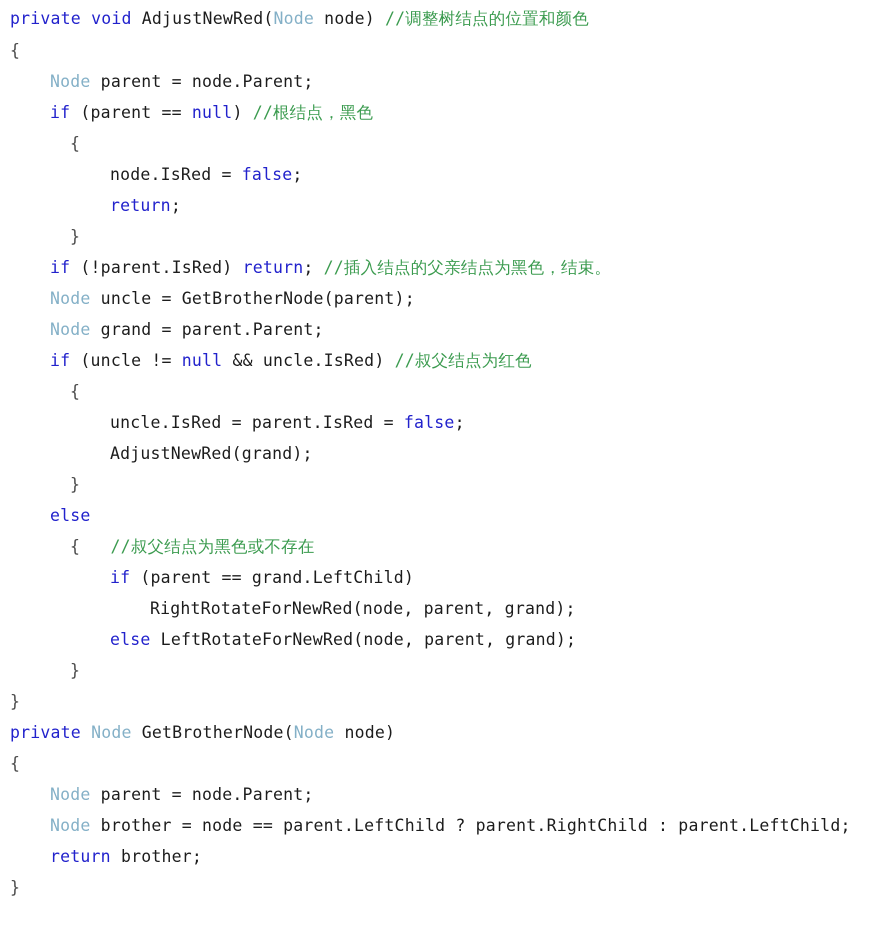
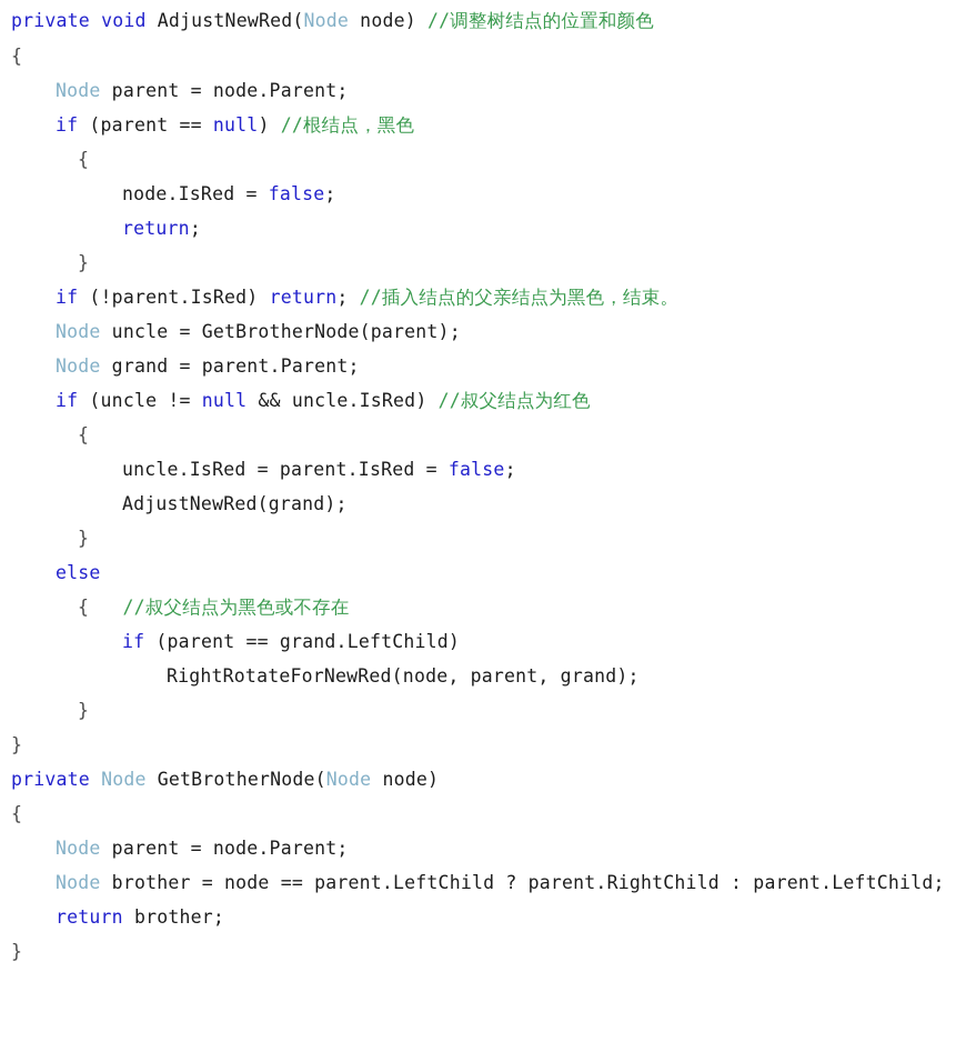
  private void AdjustNewRed(Node node) //调整树结点的位置和颜色
  {
  Node parent = node.Parent;
  if (parent == null) //根结点，黑色
  {
  node.IsRed = false;
  return;
  }
  if (!parent.IsRed) return; //插入结点的父亲结点为黑色，结束。
  Node uncle = GetBrotherNode(parent);
  Node grand = parent.Parent;
  if (uncle != null && uncle.IsRed) //叔父结点为红色
  {
  uncle.IsRed = parent.IsRed = false;
  AdjustNewRed(grand);
  }
  else
  { //叔父结点为黑色或不存在
  if (parent == grand.LeftChild)
  RightRotateForNewRed(node, parent, grand);
- else LeftRotateForNewRed(node, parent, grand);
  }
  }
  private Node GetBrotherNode(Node node)
  {
  Node parent = node.Parent;
  Node brother = node == parent.LeftChild ? parent.RightChild : parent.LeftChild;
  return brother;
  }
